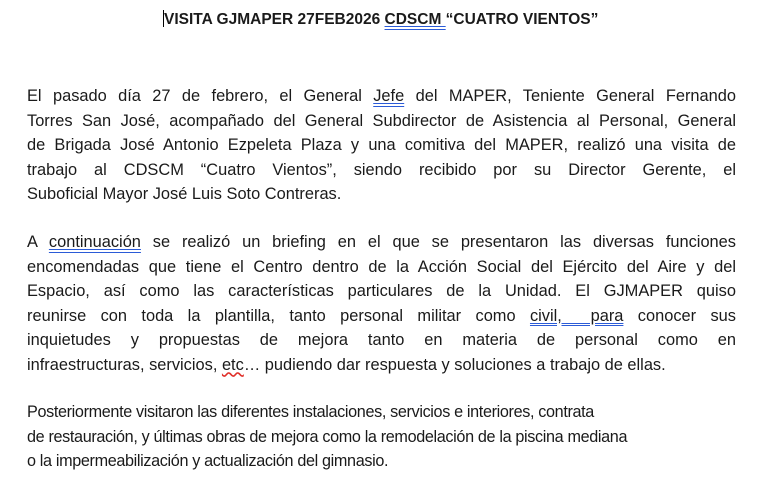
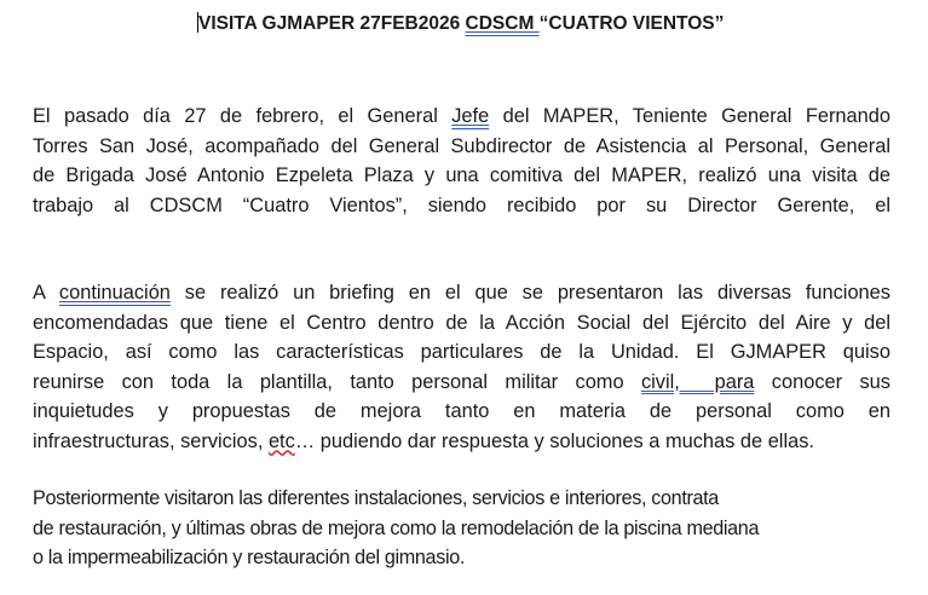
  VISITA GJMAPER 27FEB2026 CDSCM “CUATRO VIENTOS”
  El pasado día 27 de febrero, el General Jefe del MAPER, Teniente General Fernando
  Torres San José, acompañado del General Subdirector de Asistencia al Personal, General
  de Brigada José Antonio Ezpeleta Plaza y una comitiva del MAPER, realizó una visita de
  trabajo al CDSCM “Cuatro Vientos”, siendo recibido por su Director Gerente, el
- Suboficial Mayor José Luis Soto Contreras.
  A continuación se realizó un briefing en el que se presentaron las diversas funciones
  encomendadas que tiene el Centro dentro de la Acción Social del Ejército del Aire y del
  Espacio, así como las características particulares de la Unidad. El GJMAPER quiso
  reunirse con toda la plantilla, tanto personal militar como civil, para conocer sus
  inquietudes y propuestas de mejora tanto en materia de personal como en
- infraestructuras, servicios, etc… pudiendo dar respuesta y soluciones a trabajo de ellas.
+ infraestructuras, servicios, etc… pudiendo dar respuesta y soluciones a muchas de ellas.
  Posteriormente visitaron las diferentes instalaciones, servicios e interiores, contrata
  de restauración, y últimas obras de mejora como la remodelación de la piscina mediana
- o la impermeabilización y actualización del gimnasio.
+ o la impermeabilización y restauración del gimnasio.
